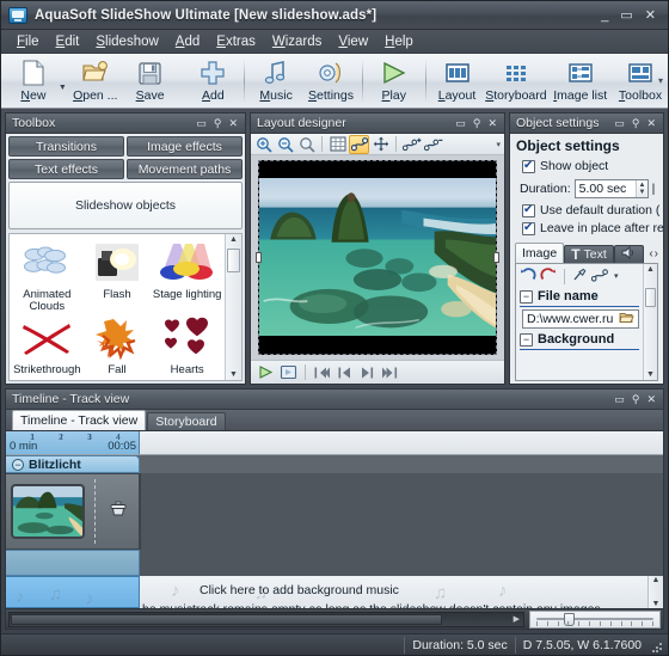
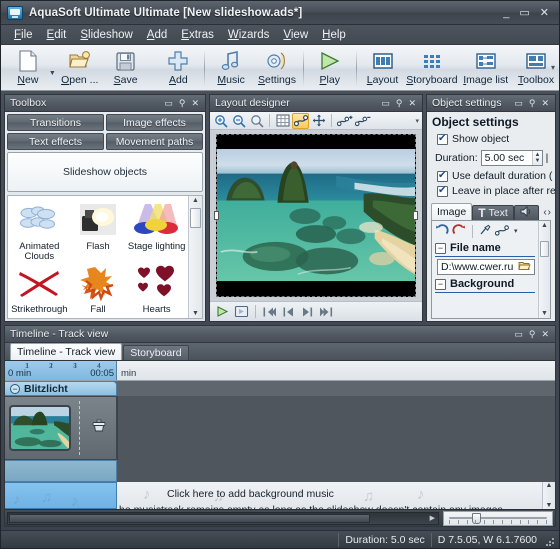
- AquaSoft SlideShow Ultimate [New slideshow.ads*]
+ AquaSoft Ultimate Ultimate [New slideshow.ads*]
  _
  ▭
  ✕
  File
  Edit
  Slideshow
  Add
  Extras
  Wizards
  View
  Help
  New
  Open ...
  Save
  Add
  Music
  Settings
  Play
  Layout
  Storyboard
  Image list
  Toolbox
  ▾
  Toolbox
  ▭
  ⚲
  ✕
  Transitions
  Image effects
  Text effects
  Movement paths
  Slideshow objects
  Animated Clouds
  Flash
  Stage lighting
  Strikethrough
  Fall
  Hearts
  Layout designer
  ▭
  ⚲
  ✕
  Object settings
  ▭
  ⚲
  ✕
  Object settings
  Show object
  Duration:
  5.00 sec
  |
  Use default duration (
  Leave in place after re
  Image
  T
  Text
  ‹
  ›
  −
  File name
  D:\www.cwer.ru
  −
  Background
  Timeline - Track view
  ▭
  ⚲
  ✕
  Timeline - Track view
  Storyboard
  0 min
  00:05
+ min
  −
  Blitzlicht
  ♪
  ♫
  ♪
  ♪
  ♫
  ♪
  ♫
  ♪
  Click here to add background music
  Duration: 5.0 sec
  D 7.5.05, W 6.1.7600
